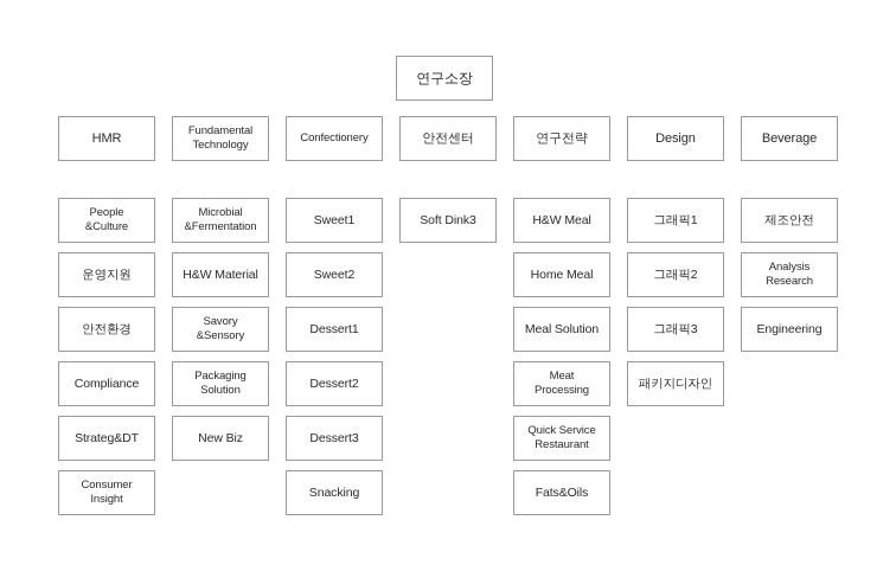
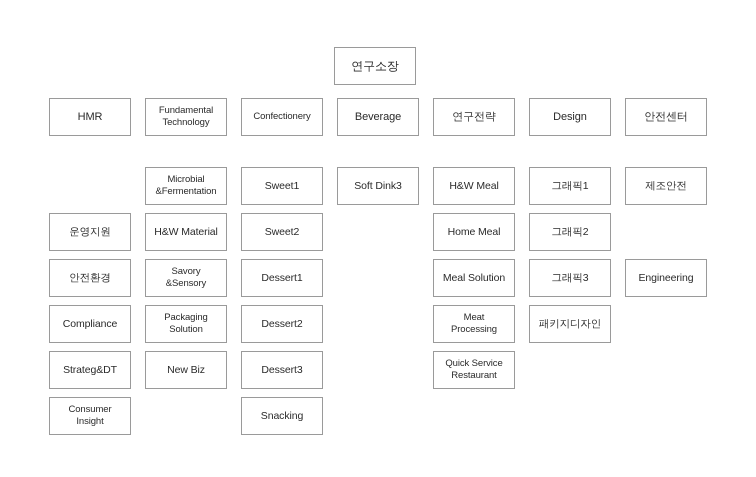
  연구소장
  HMR
- People
- &Culture
  운영지원
  안전환경
  Compliance
  Strateg&DT
  Consumer
  Insight
  Fundamental
  Technology
  Microbial
  &Fermentation
  H&W Material
  Savory
  &Sensory
  Packaging
  Solution
  New Biz
  Confectionery
  Sweet1
  Sweet2
  Dessert1
  Dessert2
  Dessert3
  Snacking
- 안전센터
+ Beverage
  Soft Dink3
  연구전략
  H&W Meal
  Home Meal
  Meal Solution
  Meat
  Processing
  Quick Service
  Restaurant
- Fats&Oils
  Design
  그래픽1
  그래픽2
  그래픽3
  패키지디자인
- Beverage
+ 안전센터
  제조안전
- Analysis
- Research
  Engineering
